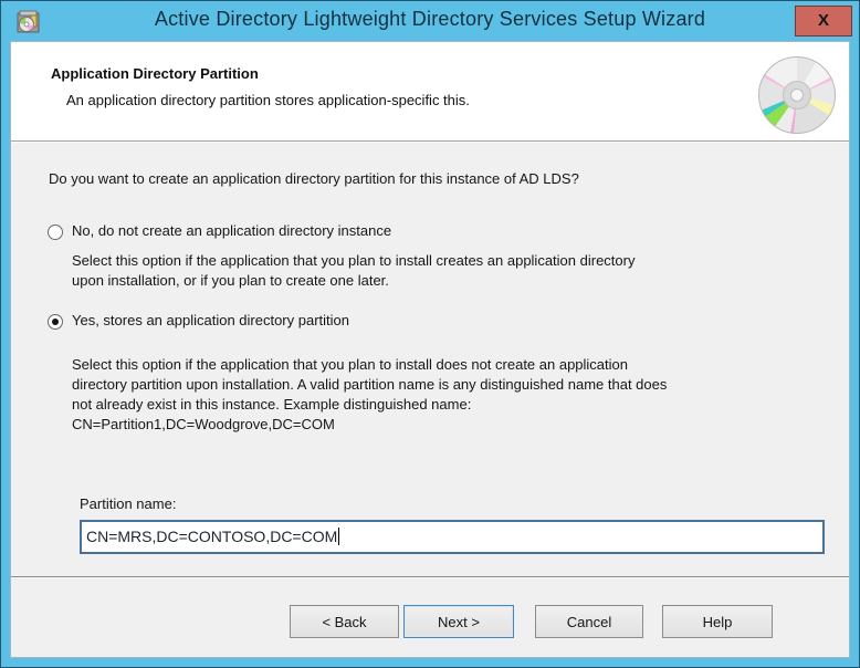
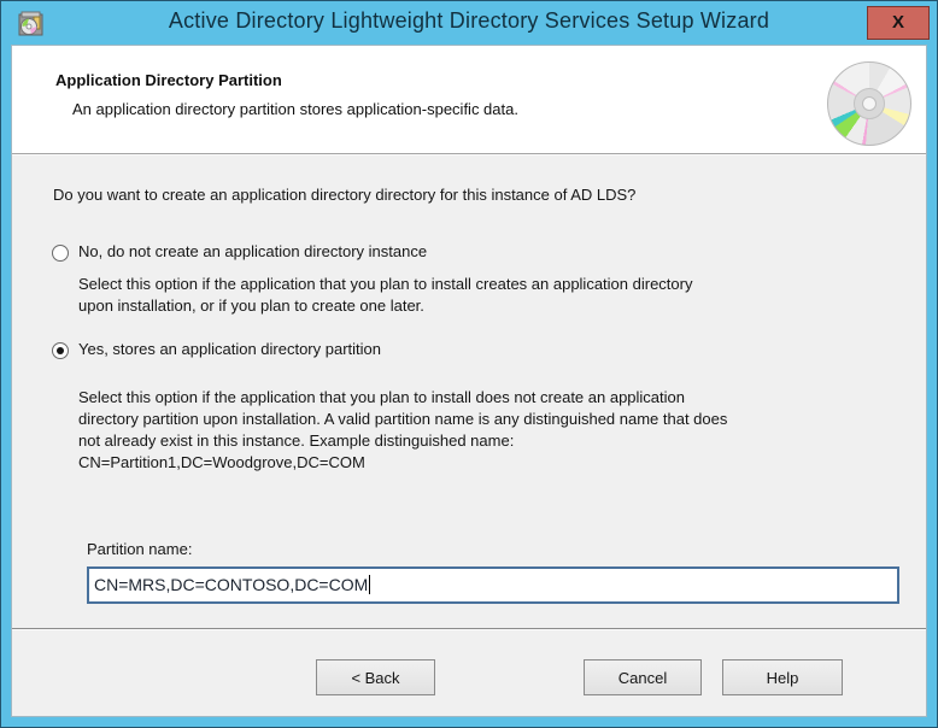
  Active Directory Lightweight Directory Services Setup Wizard
  X
  Application Directory Partition
- An application directory partition stores application-specific this.
+ An application directory partition stores application-specific data.
- Do you want to create an application directory partition for this instance of AD LDS?
+ Do you want to create an application directory directory for this instance of AD LDS?
  No, do not create an application directory instance
  Select this option if the application that you plan to install creates an application directory
  upon installation, or if you plan to create one later.
  Yes, stores an application directory partition
  Select this option if the application that you plan to install does not create an application
  directory partition upon installation. A valid partition name is any distinguished name that does
  not already exist in this instance. Example distinguished name:
  CN=Partition1,DC=Woodgrove,DC=COM
  Partition name:
  CN=MRS,DC=CONTOSO,DC=COM
  < Back
- Next >
  Cancel
  Help
